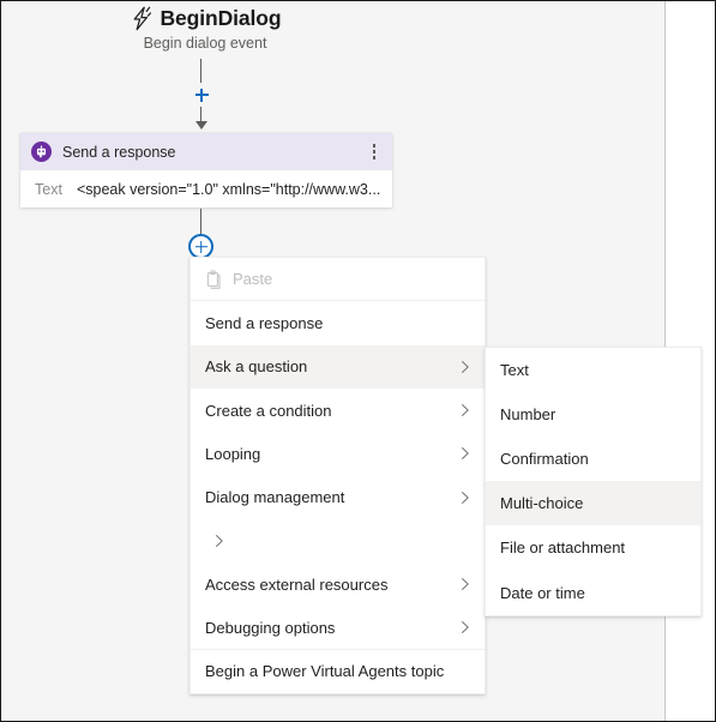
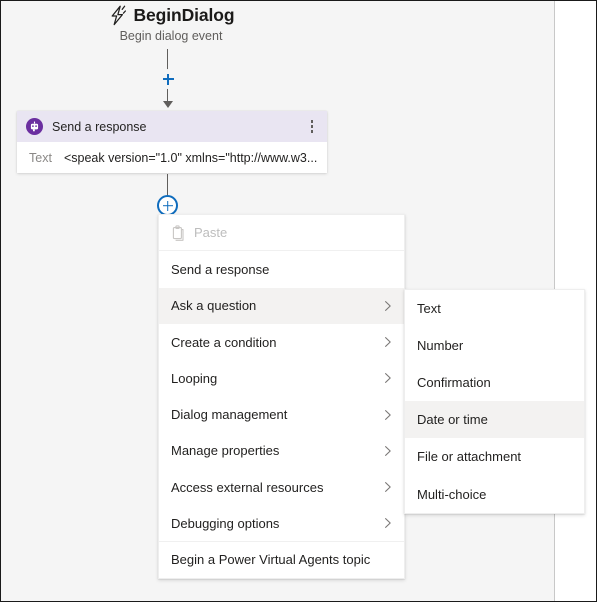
  BeginDialog
  Begin dialog event
  Send a response
  Text
  <speak version="1.0" xmlns="http://www.w3...
  Paste
  Send a response
  Ask a question
  Create a condition
  Looping
  Dialog management
+ Manage properties
  Access external resources
  Debugging options
  Begin a Power Virtual Agents topic
  Text
  Number
  Confirmation
- Multi-choice
+ Date or time
  File or attachment
- Date or time
+ Multi-choice
